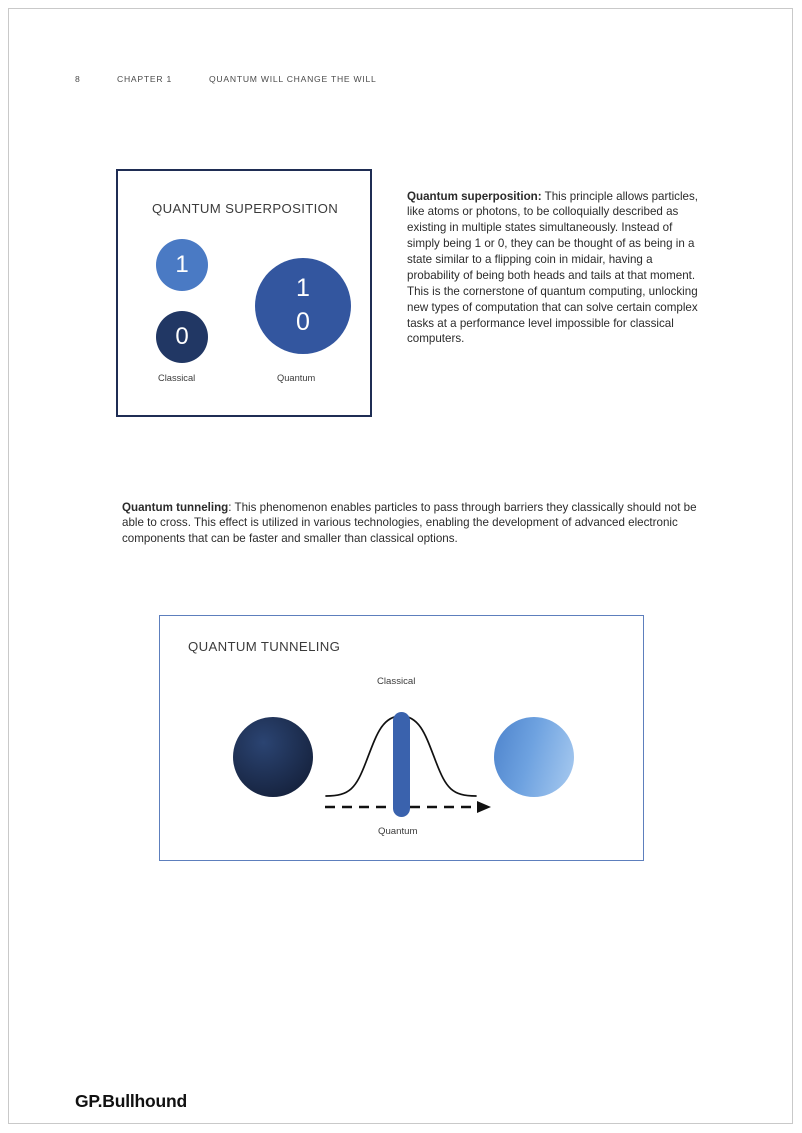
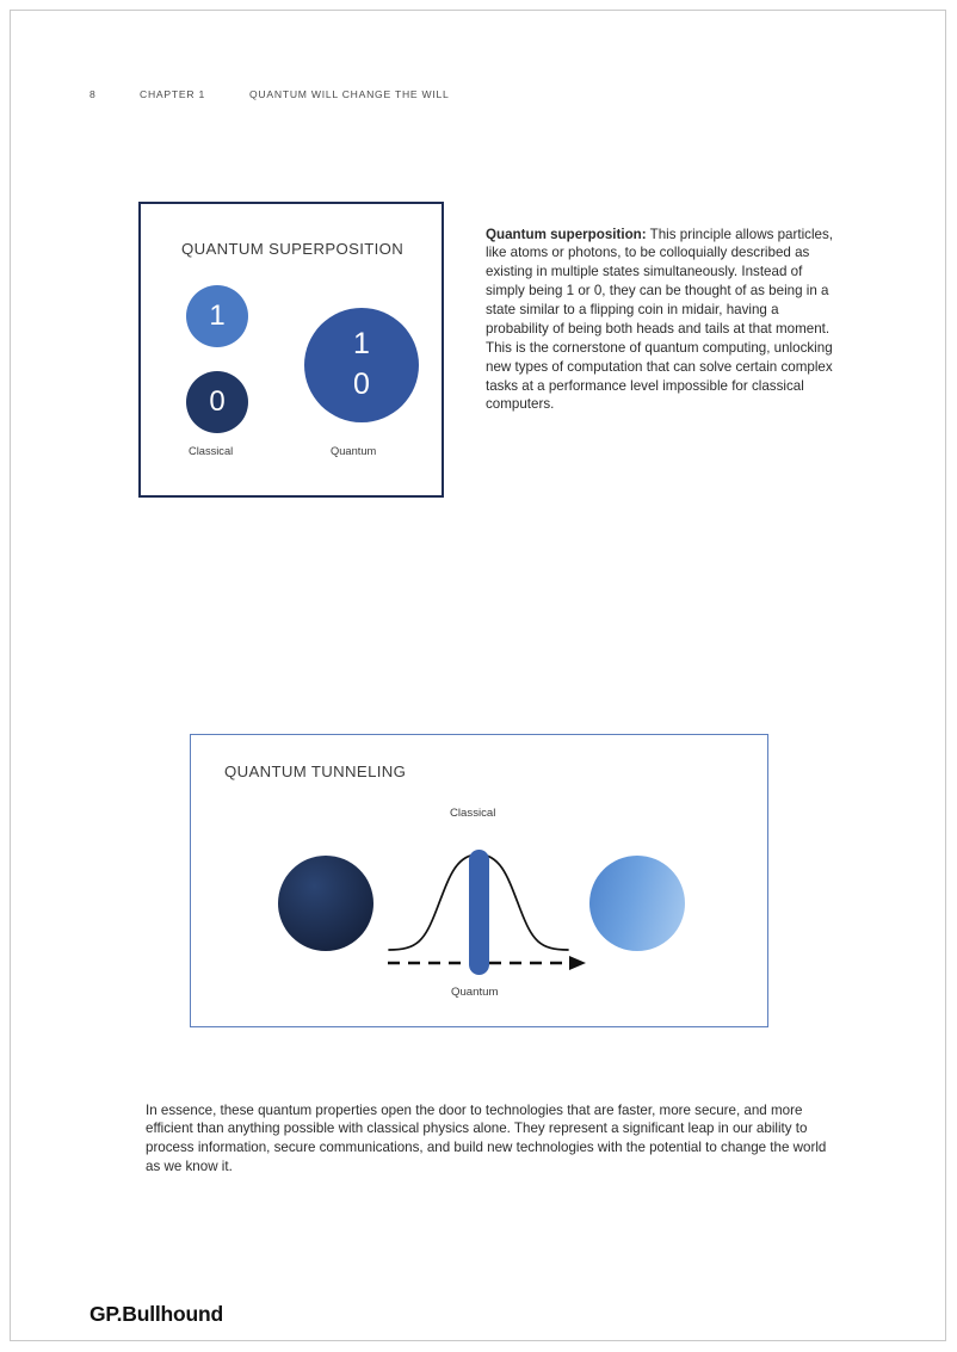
  8
  CHAPTER 1
  QUANTUM WILL CHANGE THE WILL
  QUANTUM SUPERPOSITION
  1
  0
  1
  0
  Classical
  Quantum
  Quantum superposition: This principle allows particles, like atoms or photons, to be colloquially described as existing in multiple states simultaneously. Instead of simply being 1 or 0, they can be thought of as being in a state similar to a flipping coin in midair, having a probability of being both heads and tails at that moment. This is the cornerstone of quantum computing, unlocking new types of computation that can solve certain complex tasks at a performance level impossible for classical computers.
- Quantum tunneling: This phenomenon enables particles to pass through barriers they classically should not be able to cross. This effect is utilized in various technologies, enabling the development of advanced electronic components that can be faster and smaller than classical options.
  QUANTUM TUNNELING
  Classical
  Quantum
+ In essence, these quantum properties open the door to technologies that are faster, more secure, and more efficient than anything possible with classical physics alone. They represent a significant leap in our ability to process information, secure communications, and build new technologies with the potential to change the world as we know it.
  GP.Bullhound
